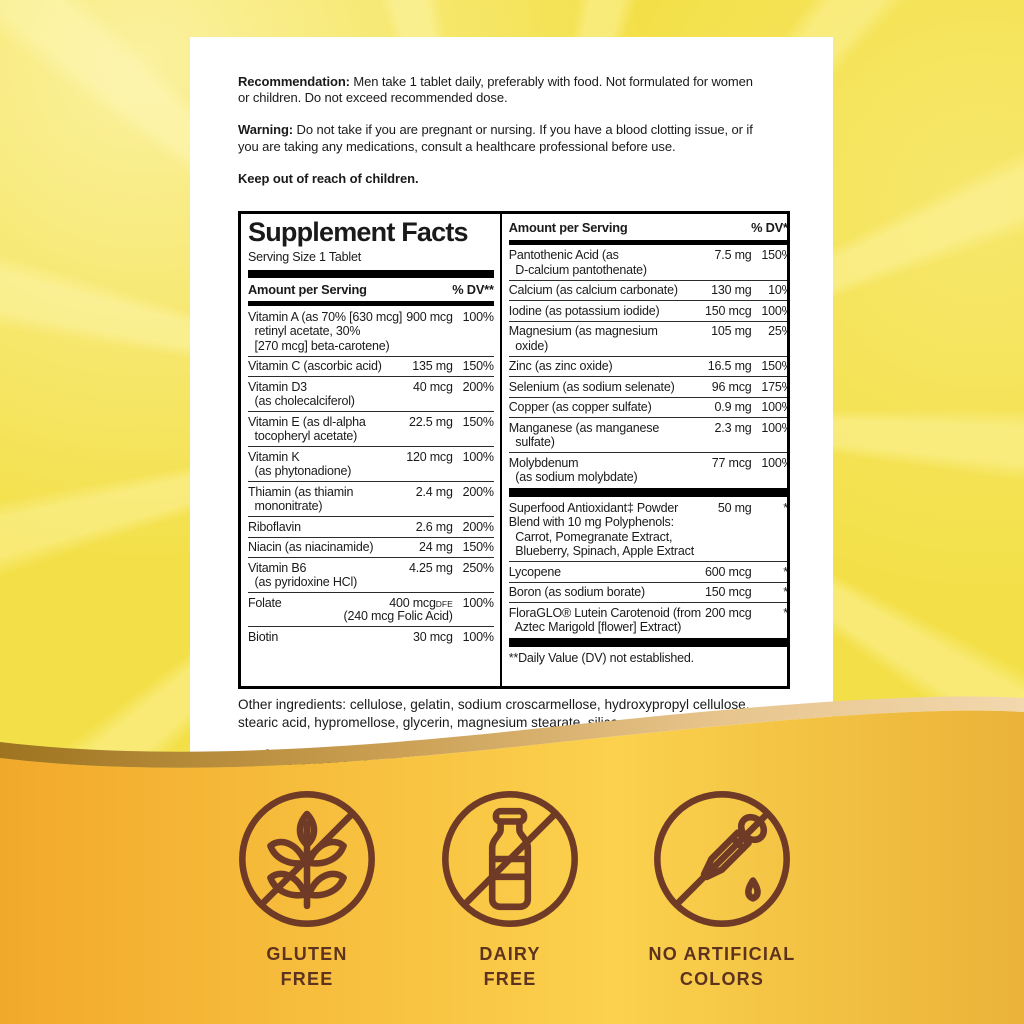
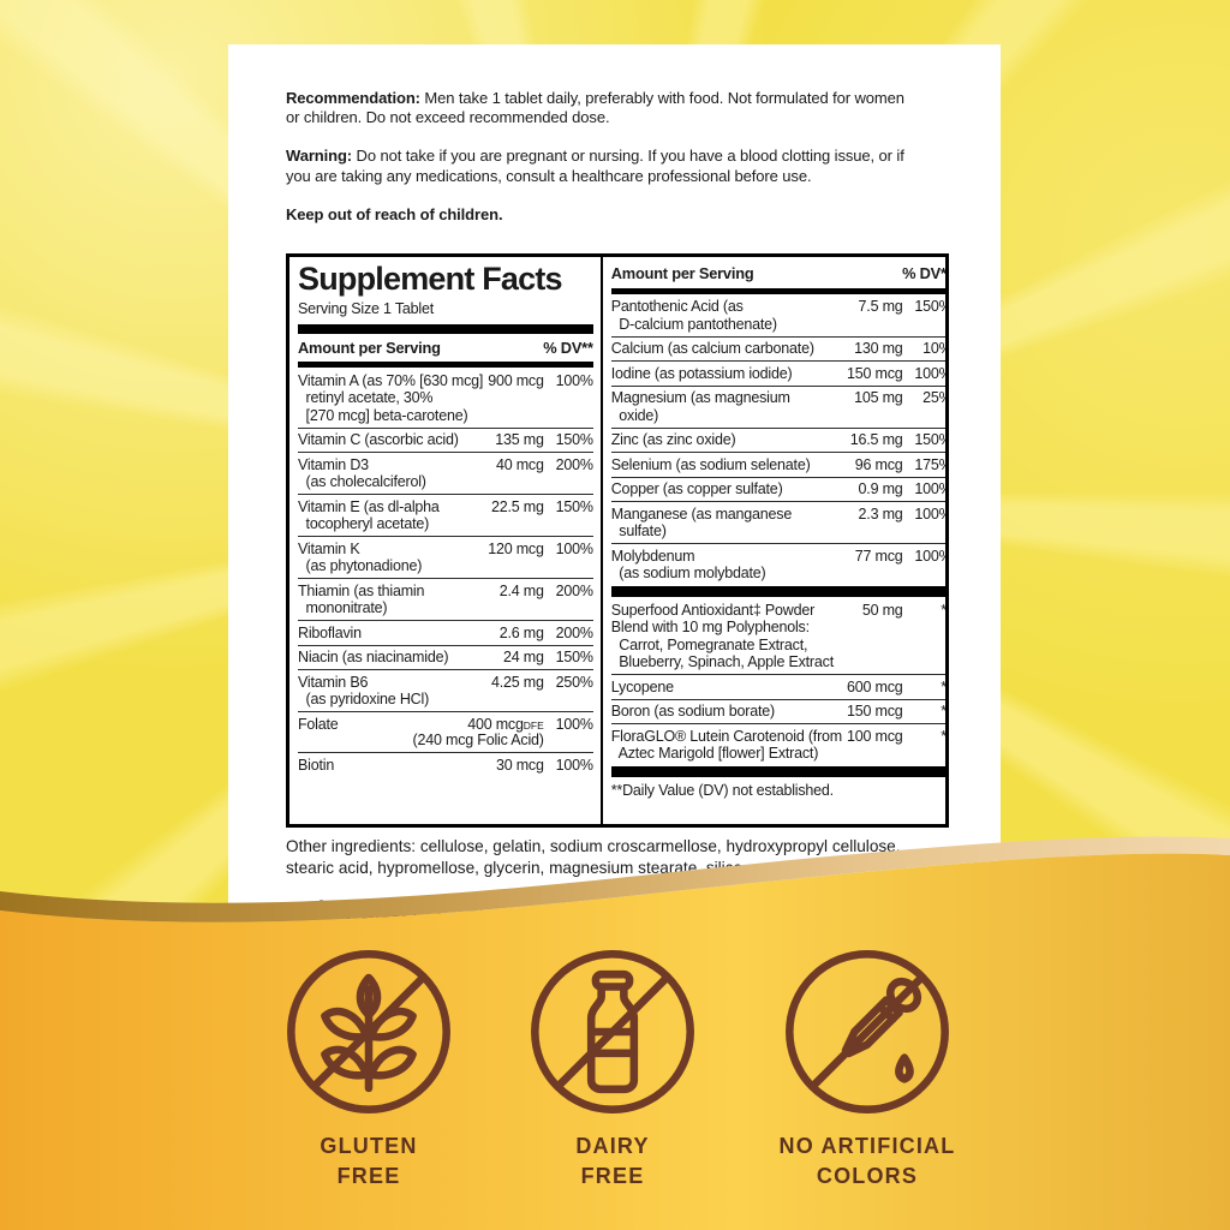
  Recommendation: Men take 1 tablet daily, preferably with food. Not formulated for women
  or children. Do not exceed recommended dose.
  Warning: Do not take if you are pregnant or nursing. If you have a blood clotting issue, or if
  you are taking any medications, consult a healthcare professional before use.
  Keep out of reach of children.
  Supplement Facts
  Serving Size 1 Tablet
  Amount per Serving
  % DV**
  Vitamin A (as 70% [630 mcg]
  retinyl acetate, 30%
  [270 mcg] beta-carotene)
  900 mcg
  100%
  Vitamin C (ascorbic acid)
  135 mg
  150%
  Vitamin D3
  (as cholecalciferol)
  40 mcg
  200%
  Vitamin E (as dl-alpha
  tocopheryl acetate)
  22.5 mg
  150%
  Vitamin K
  (as phytonadione)
  120 mcg
  100%
  Thiamin (as thiamin
  mononitrate)
  2.4 mg
  200%
  Riboflavin
  2.6 mg
  200%
  Niacin (as niacinamide)
  24 mg
  150%
  Vitamin B6
  (as pyridoxine HCl)
  4.25 mg
  250%
  Folate
  400 mcgDFE
  100%
  (240 mcg Folic Acid)
  Biotin
  30 mcg
  100%
  Amount per Serving
  % DV*
  Pantothenic Acid (as
  D-calcium pantothenate)
  7.5 mg
  150
  Calcium (as calcium carbonate)
  130 mg
  Iodine (as potassium iodide)
  150 mcg
  100
  Magnesium (as magnesium
  oxide)
  105 mg
  Zinc (as zinc oxide)
  16.5 mg
  150
  Selenium (as sodium selenate)
  96 mcg
  175
  Copper (as copper sulfate)
  0.9 mg
  100
  Manganese (as manganese
  sulfate)
  2.3 mg
  100
  Molybdenum
  (as sodium molybdate)
  77 mcg
  100
  Superfood Antioxidant‡ Powder
  Blend with 10 mg Polyphenols:
  Carrot, Pomegranate Extract,
  Blueberry, Spinach, Apple Extract
  50 mg
  Lycopene
  600 mcg
  Boron (as sodium borate)
  150 mcg
  FloraGLO® Lutein Carotenoid (from
  Aztec Marigold [flower] Extract)
- 200 mcg
+ 100 mcg
  **Daily Value (DV) not established.
  Other ingredients: cellulose, gelatin, sodium croscarmellose, hydroxypropyl cellulose,
  stearic acid, hypromellose, glycerin, magnesium stearate, si
  GLUTEN
  FREE
  DAIRY
  FREE
  NO ARTIFICIAL
  COLORS
